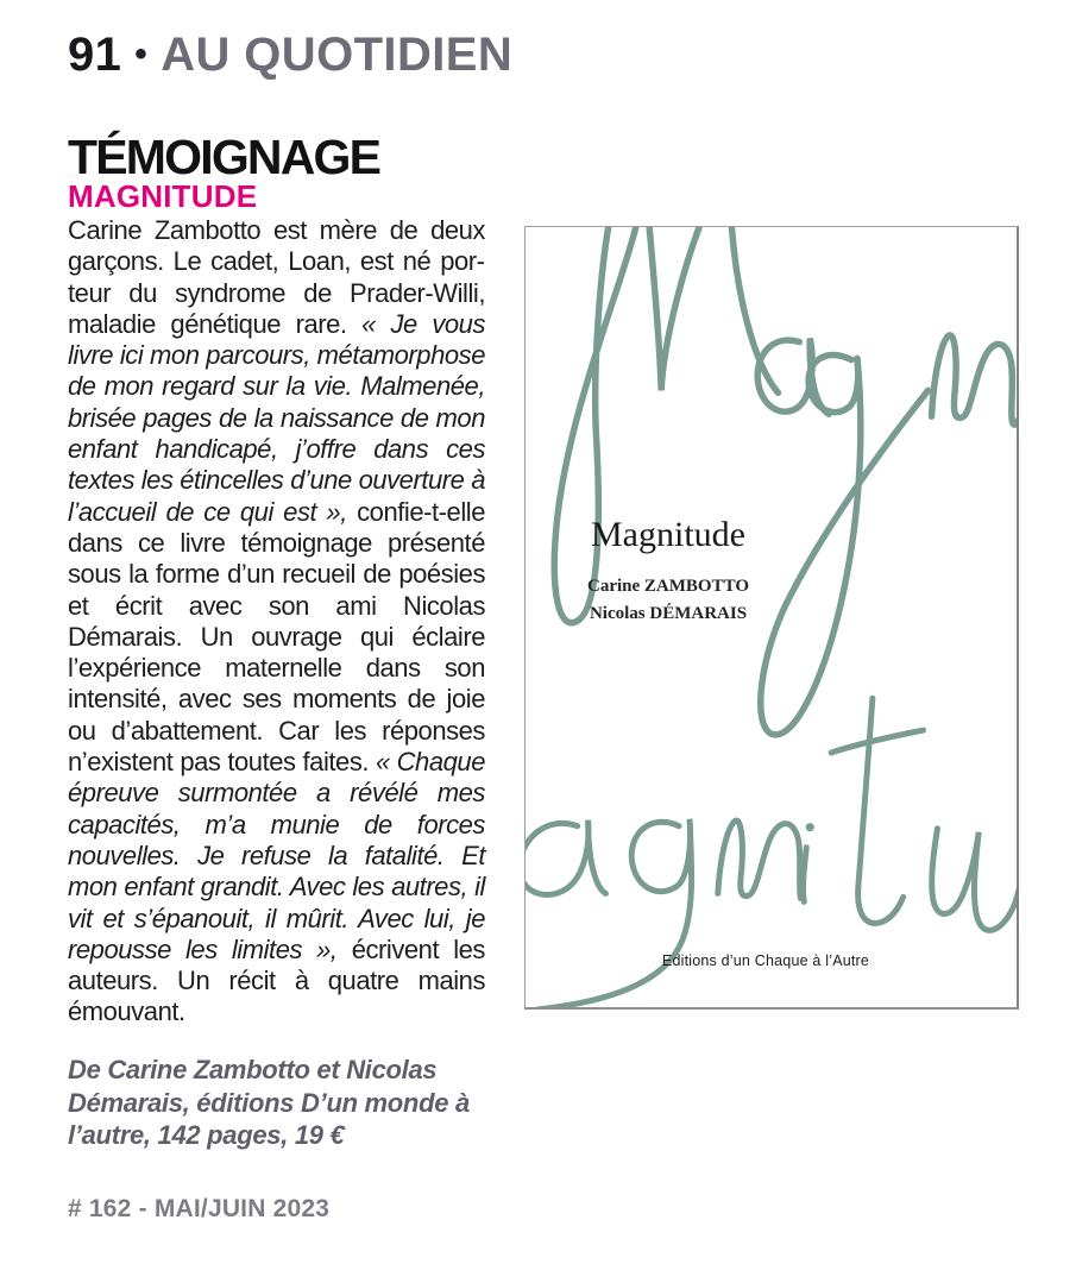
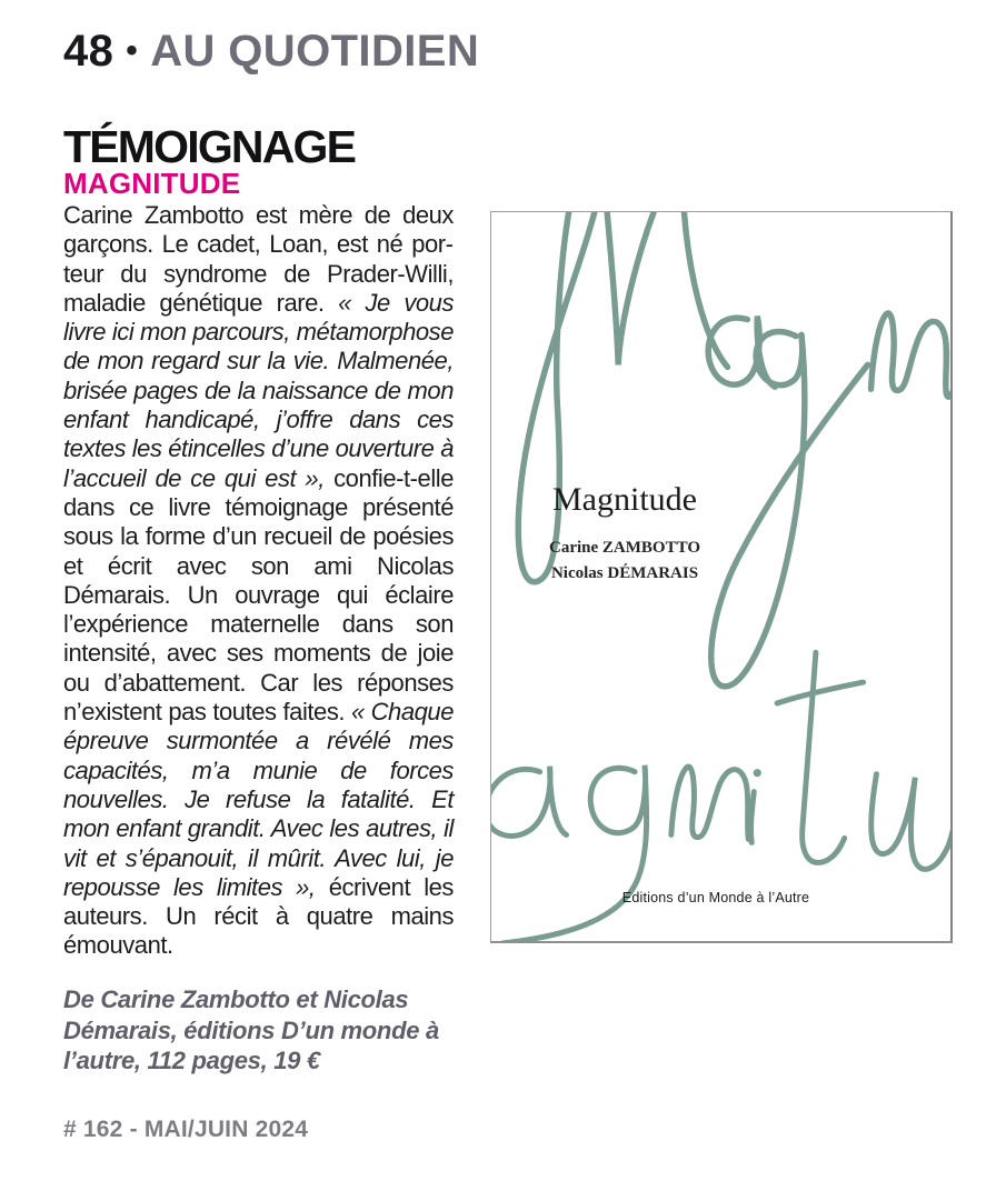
- 91 • AU QUOTIDIEN
+ 48 • AU QUOTIDIEN
  TÉMOIGNAGE
  MAGNITUDE
  Carine Zambotto est mère de deux garçons. Le cadet, Loan, est né por­teur du syndrome de Prader-Willi, maladie génétique rare. « Je vous livre ici mon parcours, métamor­phose de mon regard sur la vie. Mal­menée, brisée pages de la naissance de mon enfant handicapé, j’offre dans ces textes les étincelles d’une ouverture à l’accueil de ce qui est », confie-t-elle dans ce livre témoi­gnage présenté sous la forme d’un recueil de poésies et écrit avec son ami Nicolas Démarais. Un ouvrage qui éclaire l’expérience mater­nelle dans son intensité, avec ses moments de joie ou d’abattement. Car les réponses n’existent pas toutes faites. « Chaque épreuve sur­montée a révélé mes capacités, m’a munie de forces nouvelles. Je refuse la fatalité. Et mon enfant grandit. Avec les autres, il vit et s’épanouit, il mûrit. Avec lui, je repousse les limites », écrivent les auteurs. Un récit à quatre mains émouvant.
  Magnitude
  Carine ZAMBOTTO
  Nicolas DÉMARAIS
- Editions d’un Chaque à l’Autre
+ Editions d’un Monde à l’Autre
- De Carine Zambotto et Nicolas Démarais, éditions D’un monde à l’autre, 142 pages, 19 €
+ De Carine Zambotto et Nicolas Démarais, éditions D’un monde à l’autre, 112 pages, 19 €
- # 162 - MAI/JUIN 2023
+ # 162 - MAI/JUIN 2024
